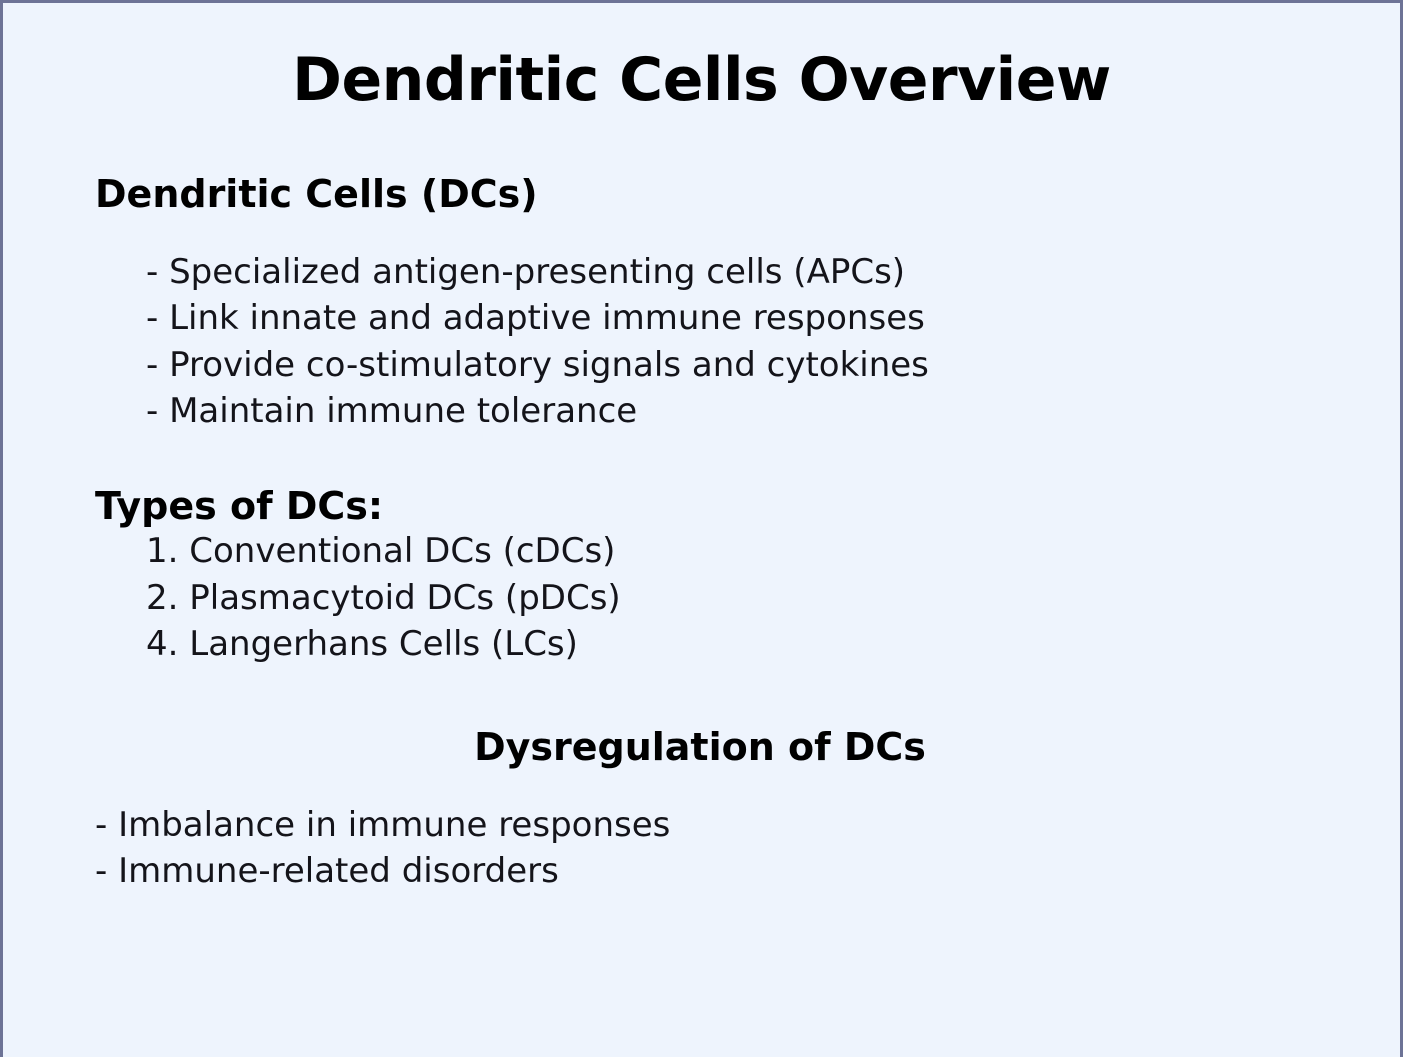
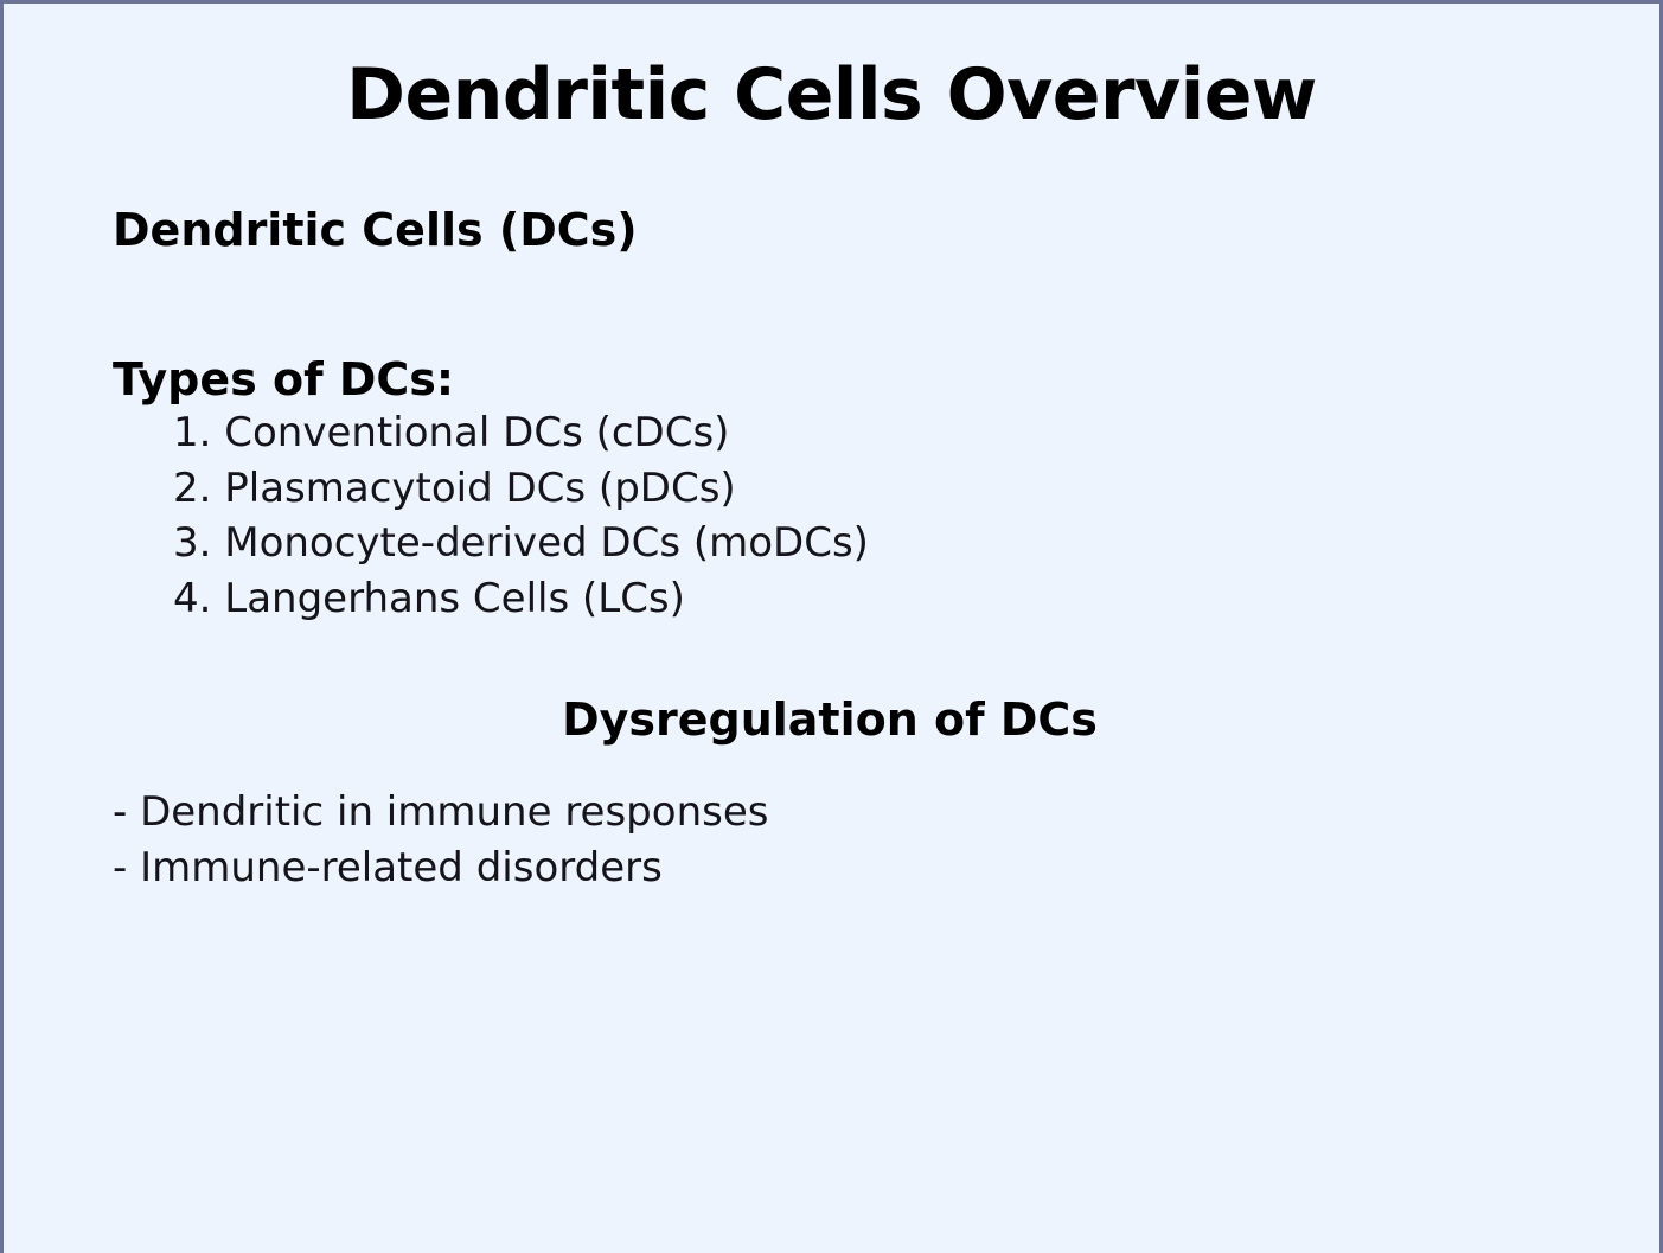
  Dendritic Cells Overview
  Dendritic Cells (DCs)
- - Specialized antigen-presenting cells (APCs)
- - Link innate and adaptive immune responses
- - Provide co-stimulatory signals and cytokines
- - Maintain immune tolerance
  Types of DCs:
  1. Conventional DCs (cDCs)
  2. Plasmacytoid DCs (pDCs)
+ 3. Monocyte-derived DCs (moDCs)
  4. Langerhans Cells (LCs)
  Dysregulation of DCs
- - Imbalance in immune responses
+ - Dendritic in immune responses
  - Immune-related disorders
